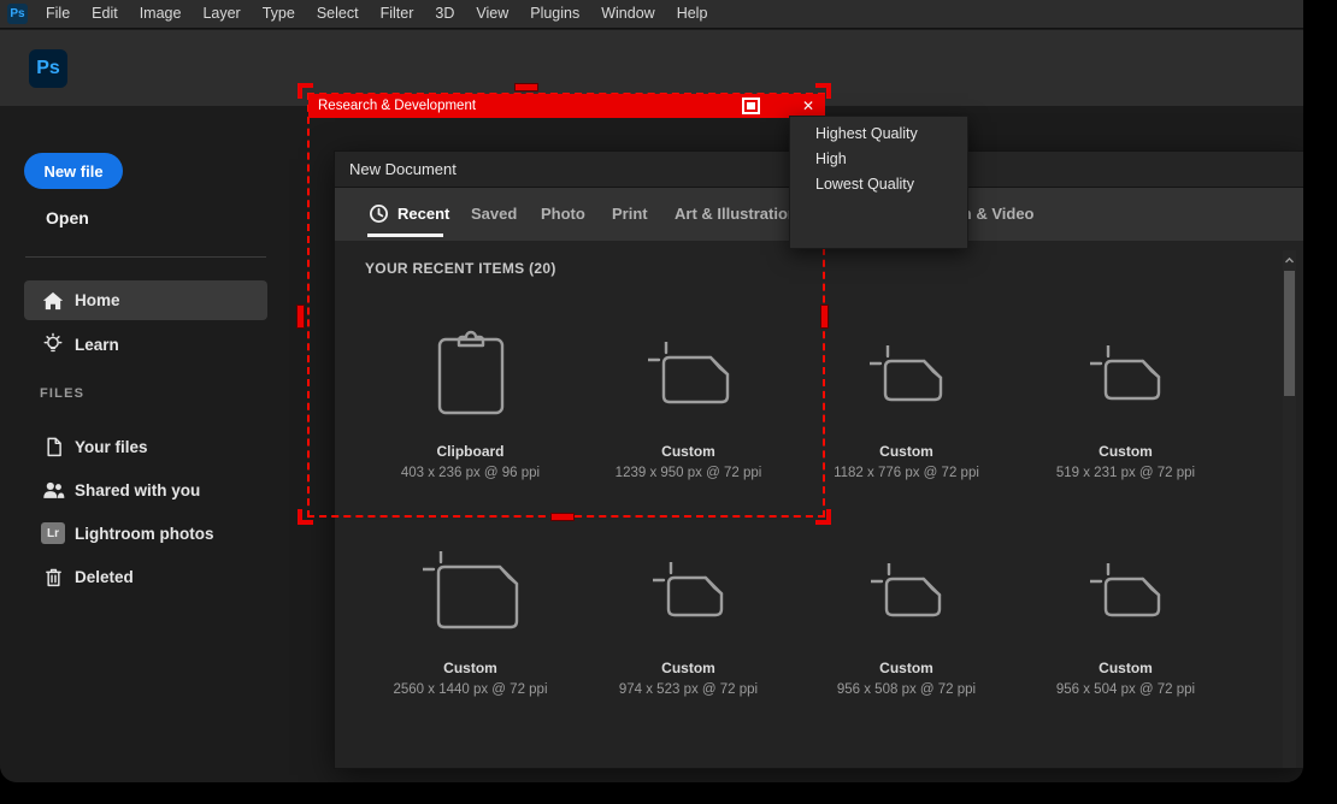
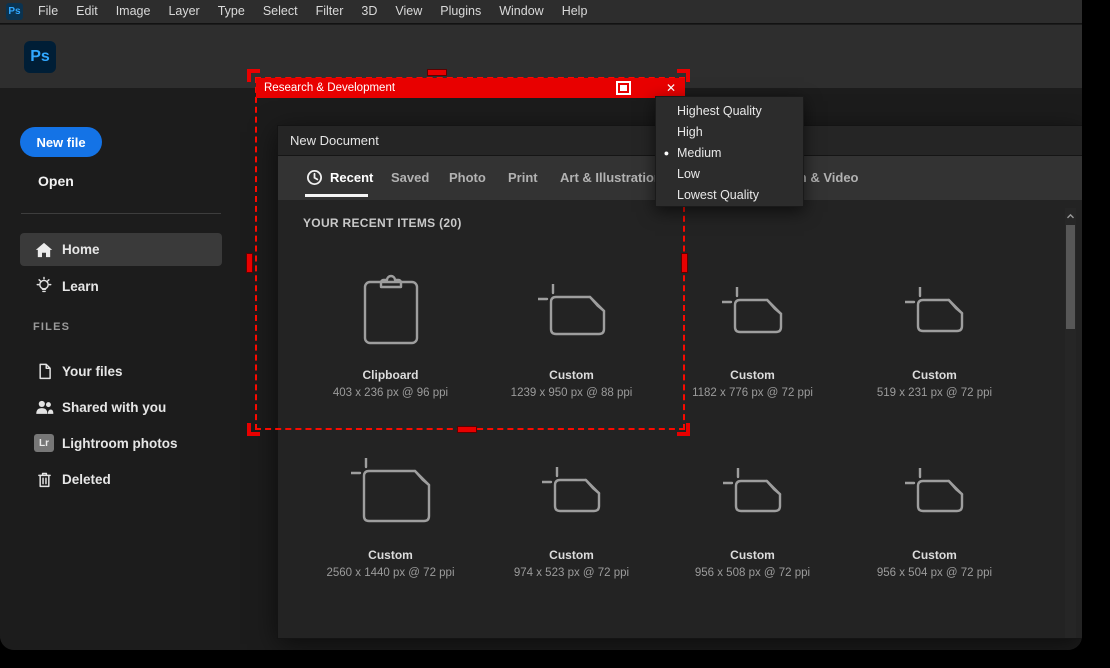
  Ps
  File
  Edit
  Image
  Layer
  Type
  Select
  Filter
  3D
  View
  Plugins
  Window
  Help
  Ps
  New file
  Open
  Home
  Learn
  FILES
  Your files
  Shared with you
  Lr
  Lightroom photos
  Deleted
  New Document
  Recent
  Saved
  Photo
  Print
  Art & Illustratio
  YOUR RECENT ITEMS (20)
  Clipboard
  403 x 236 px @ 96 ppi
  Custom
- 1239 x 950 px @ 72 ppi
+ 1239 x 950 px @ 88 ppi
  Custom
  1182 x 776 px @ 72 ppi
  Custom
  519 x 231 px @ 72 ppi
  Custom
  2560 x 1440 px @ 72 ppi
  Custom
  974 x 523 px @ 72 ppi
  Custom
  956 x 508 px @ 72 ppi
  Custom
  956 x 504 px @ 72 ppi
  Research & Development
  ✕
  Highest Quality
  High
+ ●
+ Medium
+ Low
  Lowest Quality
